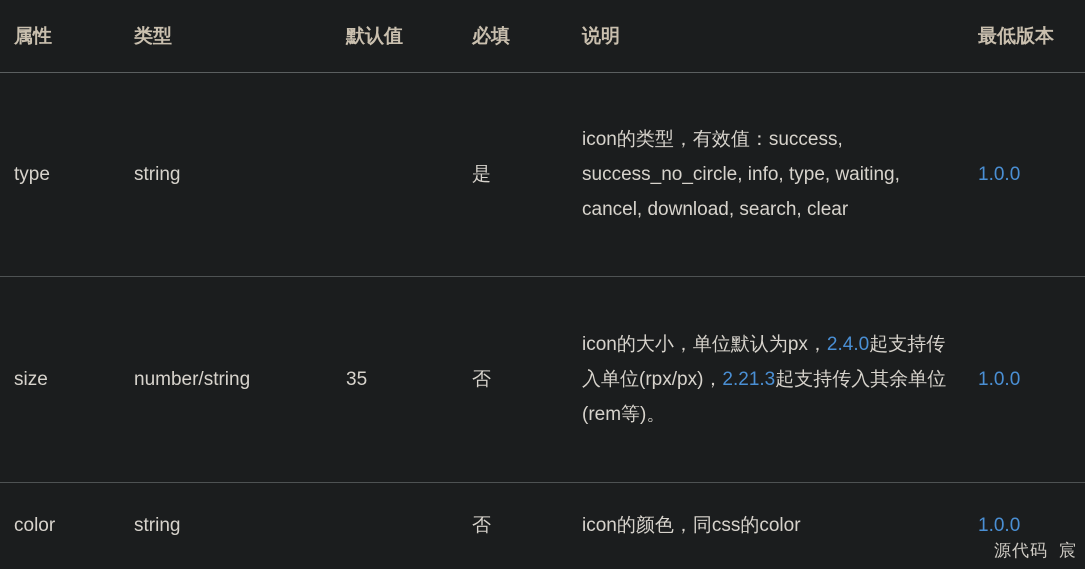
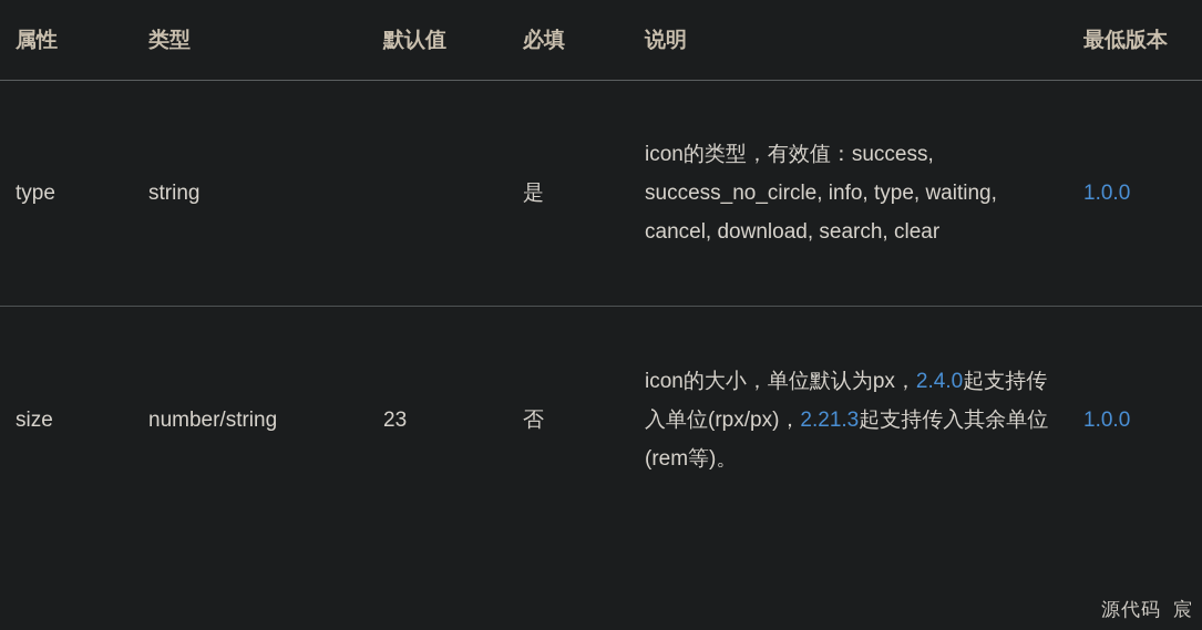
  属性	类型	默认值	必填	说明	最低版本
  type	string		是	icon的类型，有效值：success, success_no_circle, info, type, waiting, cancel, download, search, clear	1.0.0
- size	number/string	35	否	icon的大小，单位默认为px，2.4.0起支持传入单位(rpx/px)，2.21.3起支持传入其余单位(rem等)。	1.0.0
+ size	number/string	23	否	icon的大小，单位默认为px，2.4.0起支持传入单位(rpx/px)，2.21.3起支持传入其余单位(rem等)。	1.0.0
- color	string		否	icon的颜色，同css的color	1.0.0
  源代码 宸
